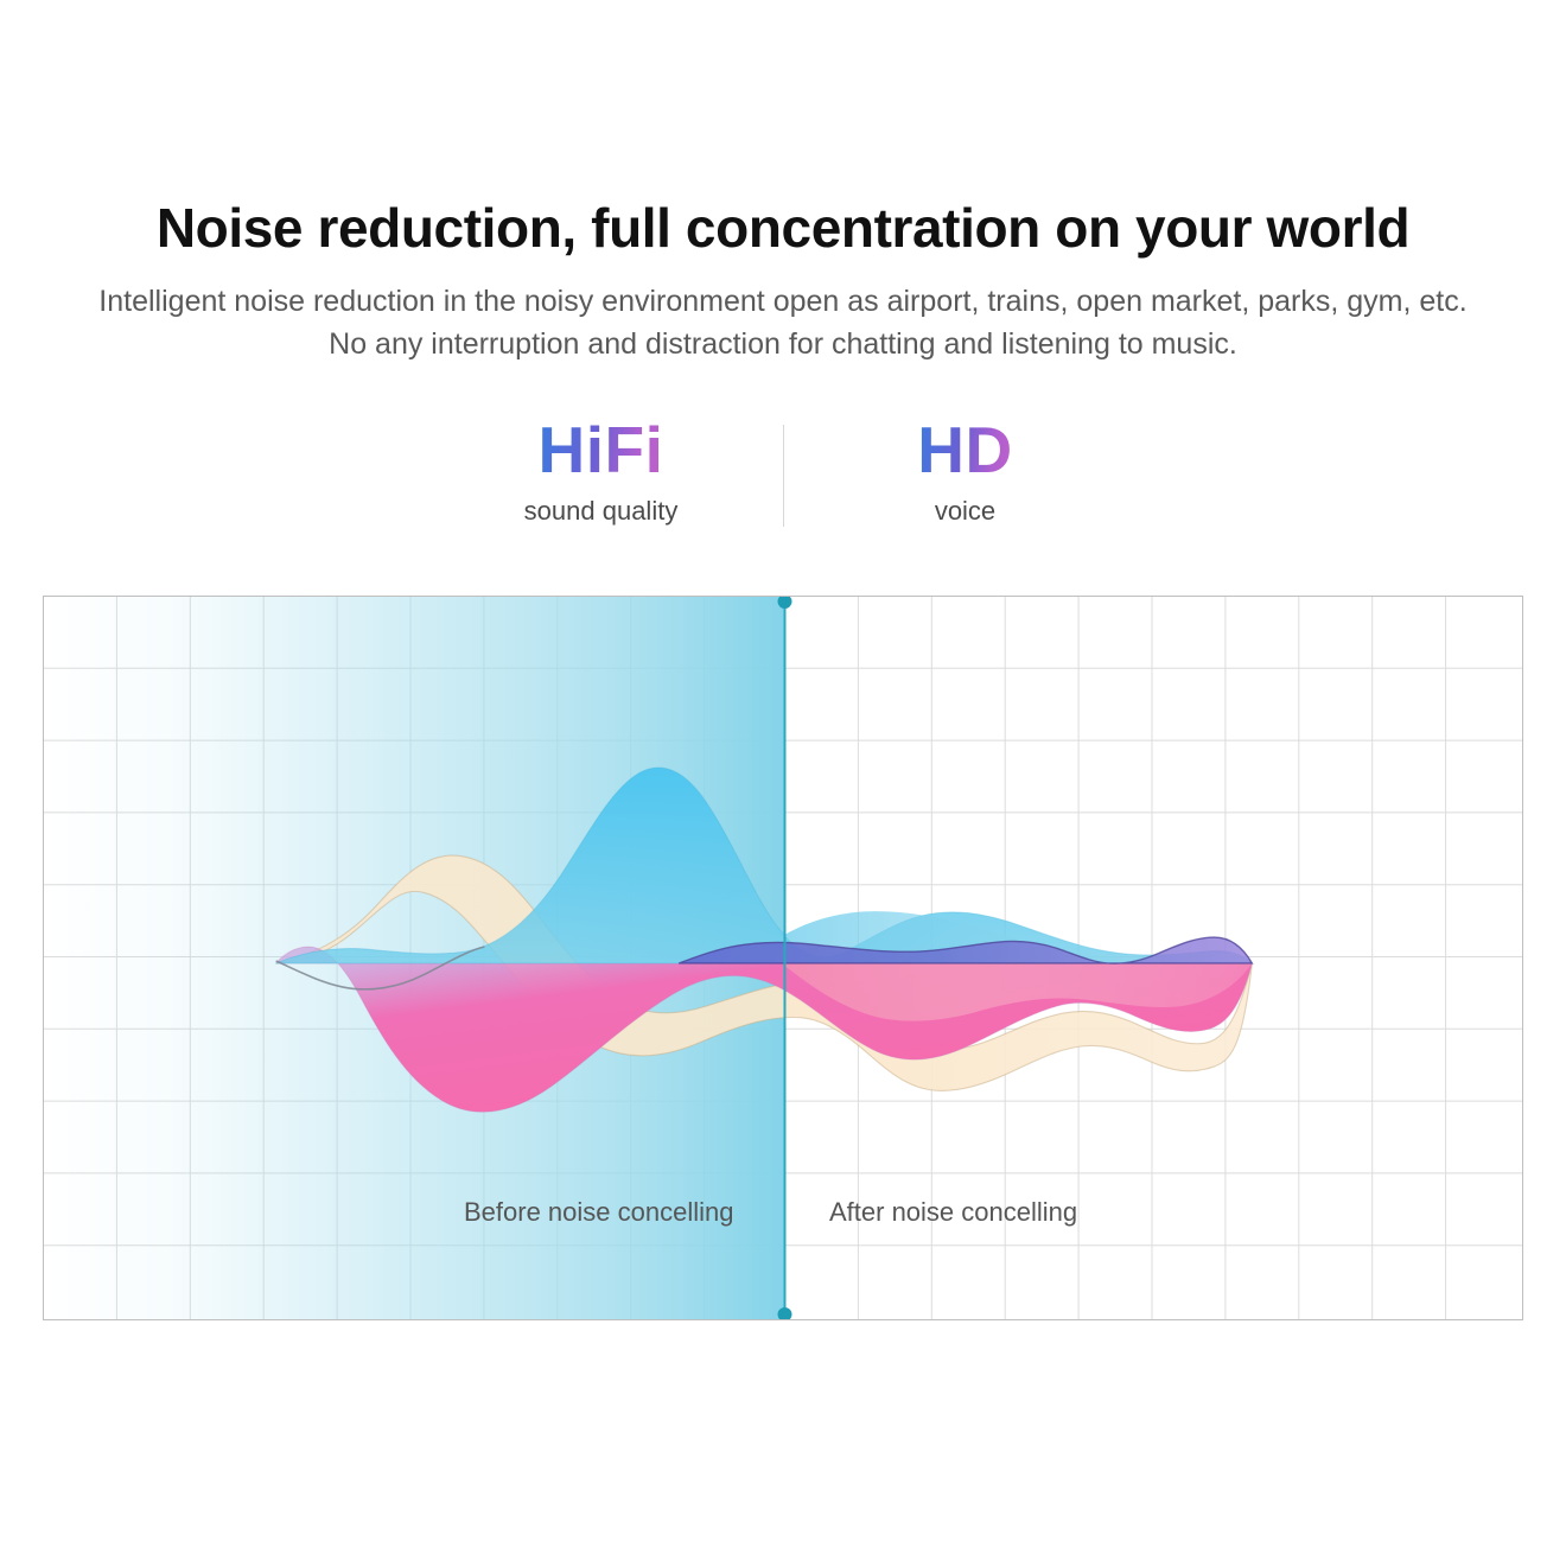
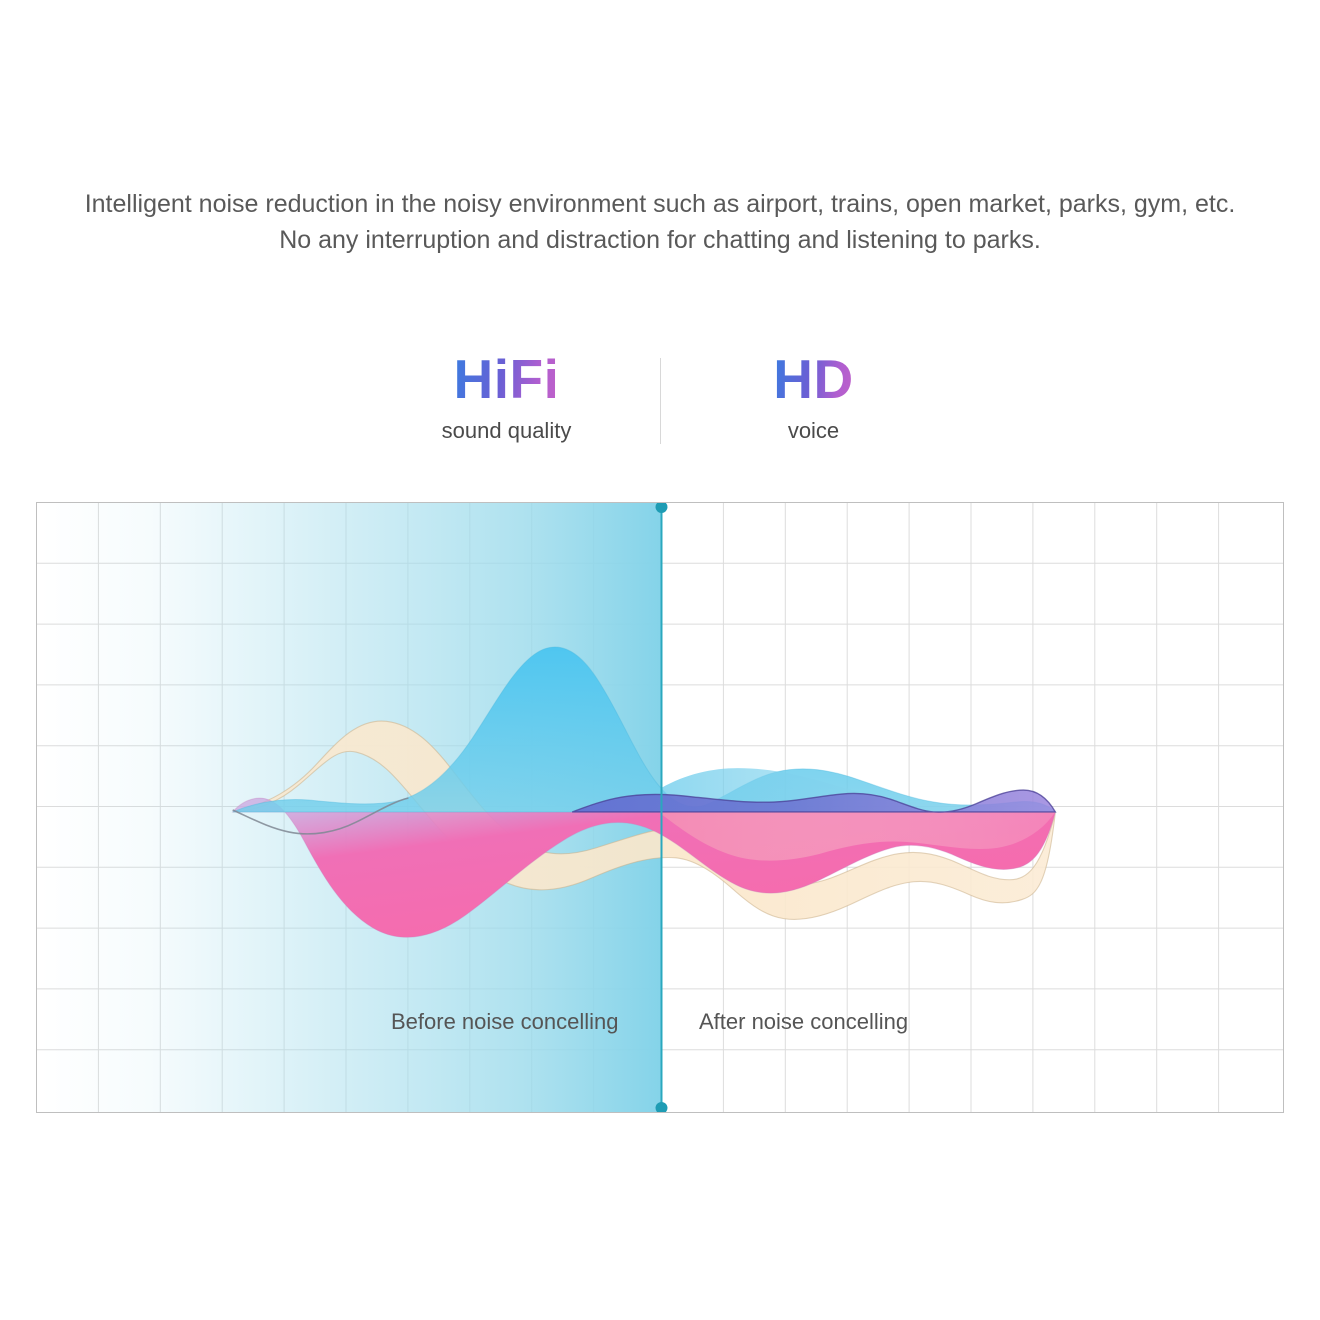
- Noise reduction, full concentration on your world
- Intelligent noise reduction in the noisy environment open as airport, trains, open market, parks, gym, etc.
+ Intelligent noise reduction in the noisy environment such as airport, trains, open market, parks, gym, etc.
- No any interruption and distraction for chatting and listening to music.
+ No any interruption and distraction for chatting and listening to parks.
  HiFi
  sound quality
  HD
  voice
  Before noise concelling
  After noise concelling
